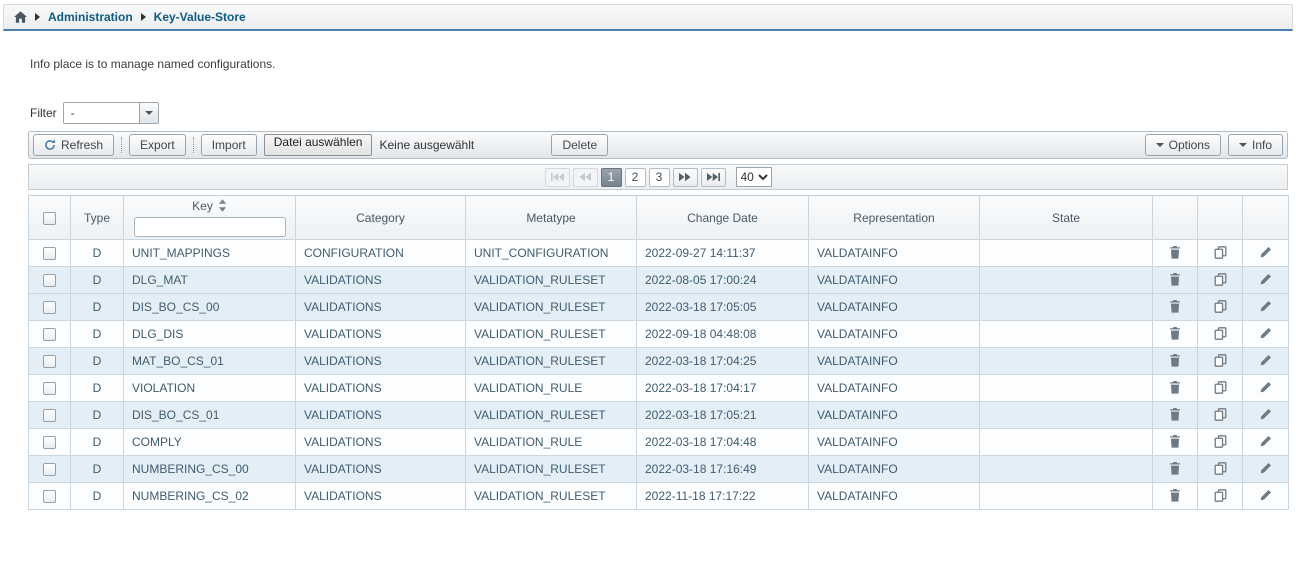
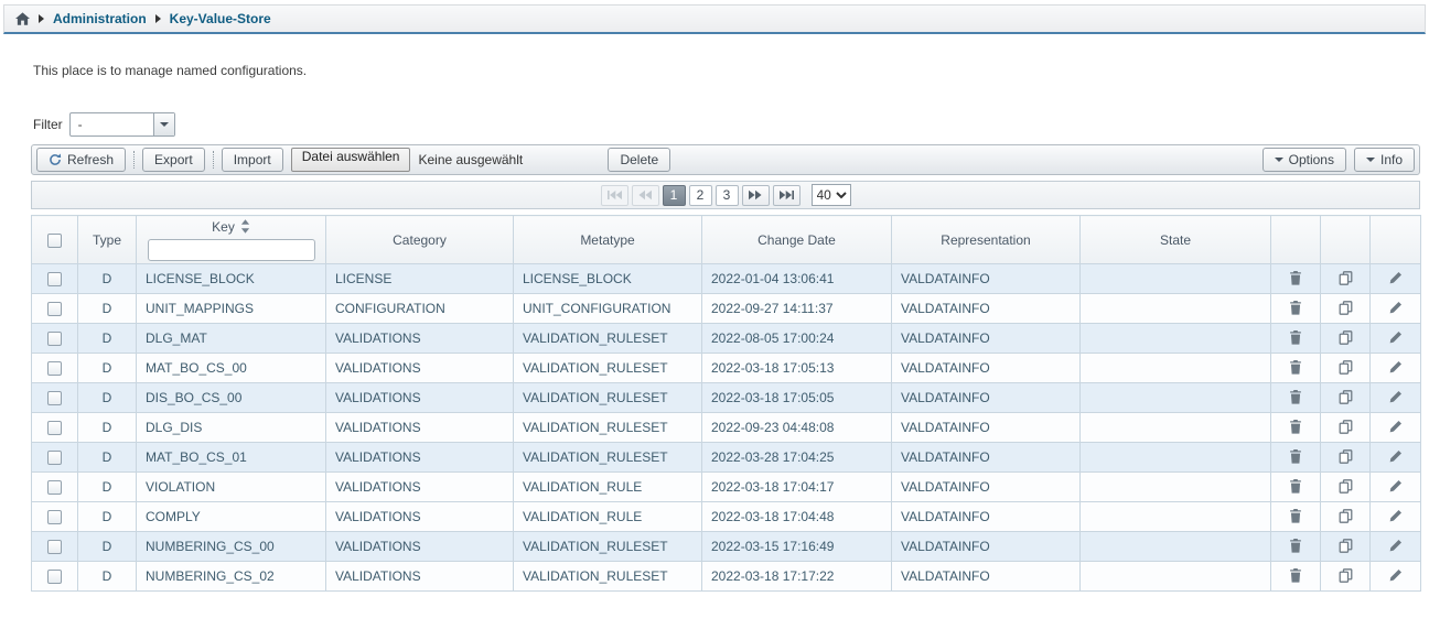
  Administration
  Key-Value-Store
- Info place is to manage named configurations.
+ This place is to manage named configurations.
  Filter
  -
  Refresh
  Export
  Import
  Datei auswählen
  Keine ausgewählt
  Delete
  Options
  Info
  1
  2
  3
  40
  	Type	Key	Category	Metatype	Change Date	Representation	State
+ 	D	LICENSE_BLOCK	LICENSE	LICENSE_BLOCK	2022-01-04 13:06:41	VALDATAINFO
  	D	UNIT_MAPPINGS	CONFIGURATION	UNIT_CONFIGURATION	2022-09-27 14:11:37	VALDATAINFO
  	D	DLG_MAT	VALIDATIONS	VALIDATION_RULESET	2022-08-05 17:00:24	VALDATAINFO
+ 	D	MAT_BO_CS_00	VALIDATIONS	VALIDATION_RULESET	2022-03-18 17:05:13	VALDATAINFO
  	D	DIS_BO_CS_00	VALIDATIONS	VALIDATION_RULESET	2022-03-18 17:05:05	VALDATAINFO
- 	D	DLG_DIS	VALIDATIONS	VALIDATION_RULESET	2022-09-18 04:48:08	VALDATAINFO
+ 	D	DLG_DIS	VALIDATIONS	VALIDATION_RULESET	2022-09-23 04:48:08	VALDATAINFO
- 	D	MAT_BO_CS_01	VALIDATIONS	VALIDATION_RULESET	2022-03-18 17:04:25	VALDATAINFO
+ 	D	MAT_BO_CS_01	VALIDATIONS	VALIDATION_RULESET	2022-03-28 17:04:25	VALDATAINFO
  	D	VIOLATION	VALIDATIONS	VALIDATION_RULE	2022-03-18 17:04:17	VALDATAINFO
- 	D	DIS_BO_CS_01	VALIDATIONS	VALIDATION_RULESET	2022-03-18 17:05:21	VALDATAINFO
  	D	COMPLY	VALIDATIONS	VALIDATION_RULE	2022-03-18 17:04:48	VALDATAINFO
- 	D	NUMBERING_CS_00	VALIDATIONS	VALIDATION_RULESET	2022-03-18 17:16:49	VALDATAINFO
+ 	D	NUMBERING_CS_00	VALIDATIONS	VALIDATION_RULESET	2022-03-15 17:16:49	VALDATAINFO
- 	D	NUMBERING_CS_02	VALIDATIONS	VALIDATION_RULESET	2022-11-18 17:17:22	VALDATAINFO
+ 	D	NUMBERING_CS_02	VALIDATIONS	VALIDATION_RULESET	2022-03-18 17:17:22	VALDATAINFO
